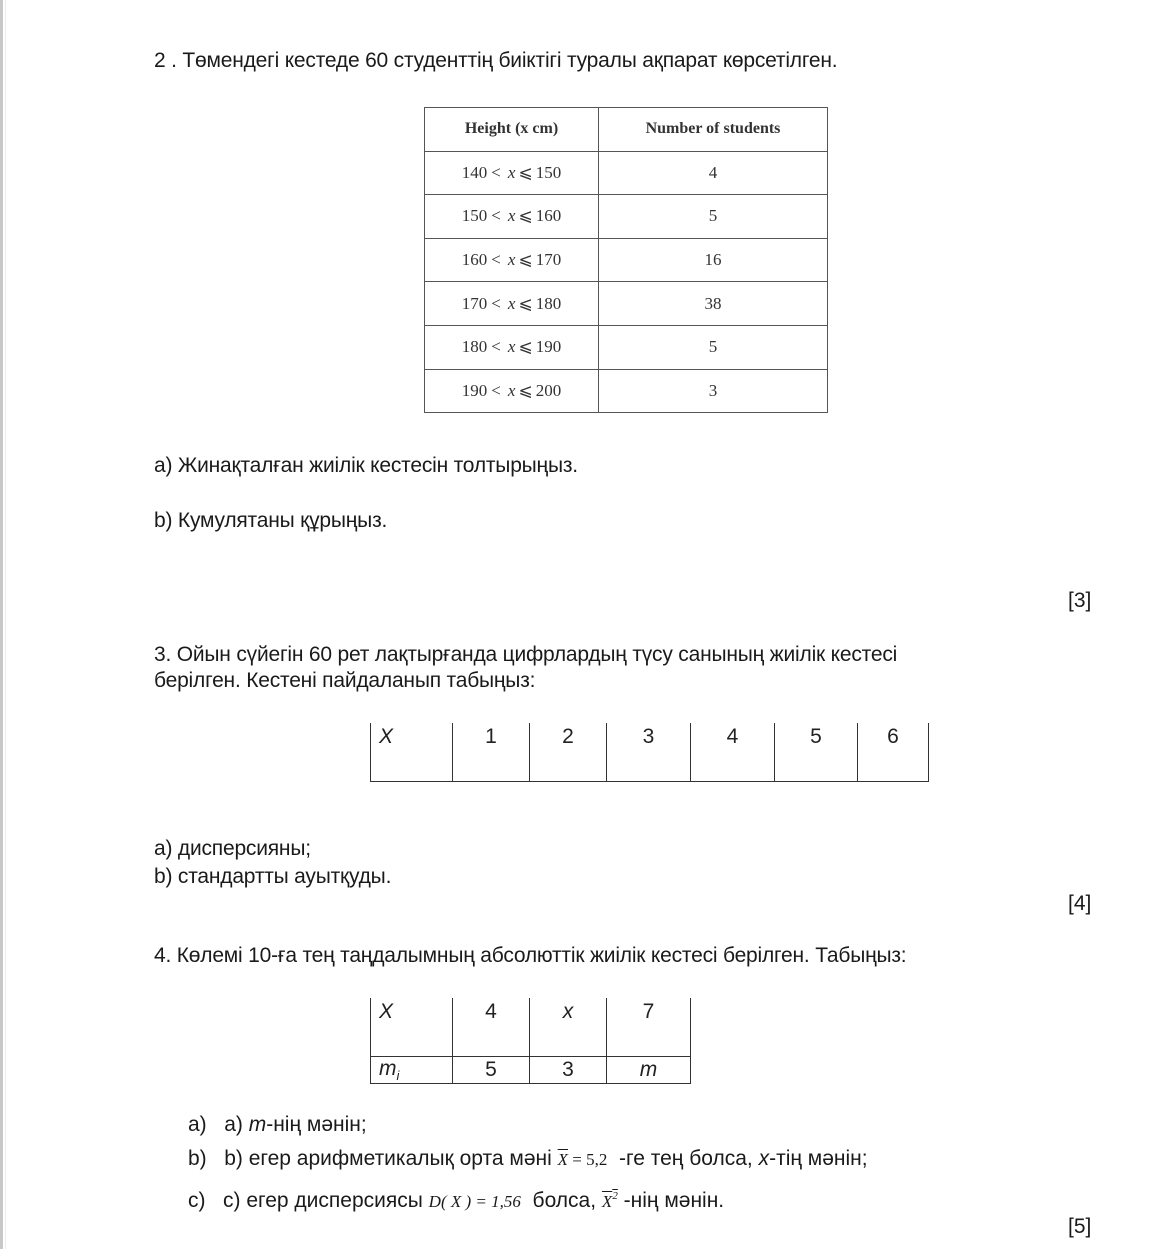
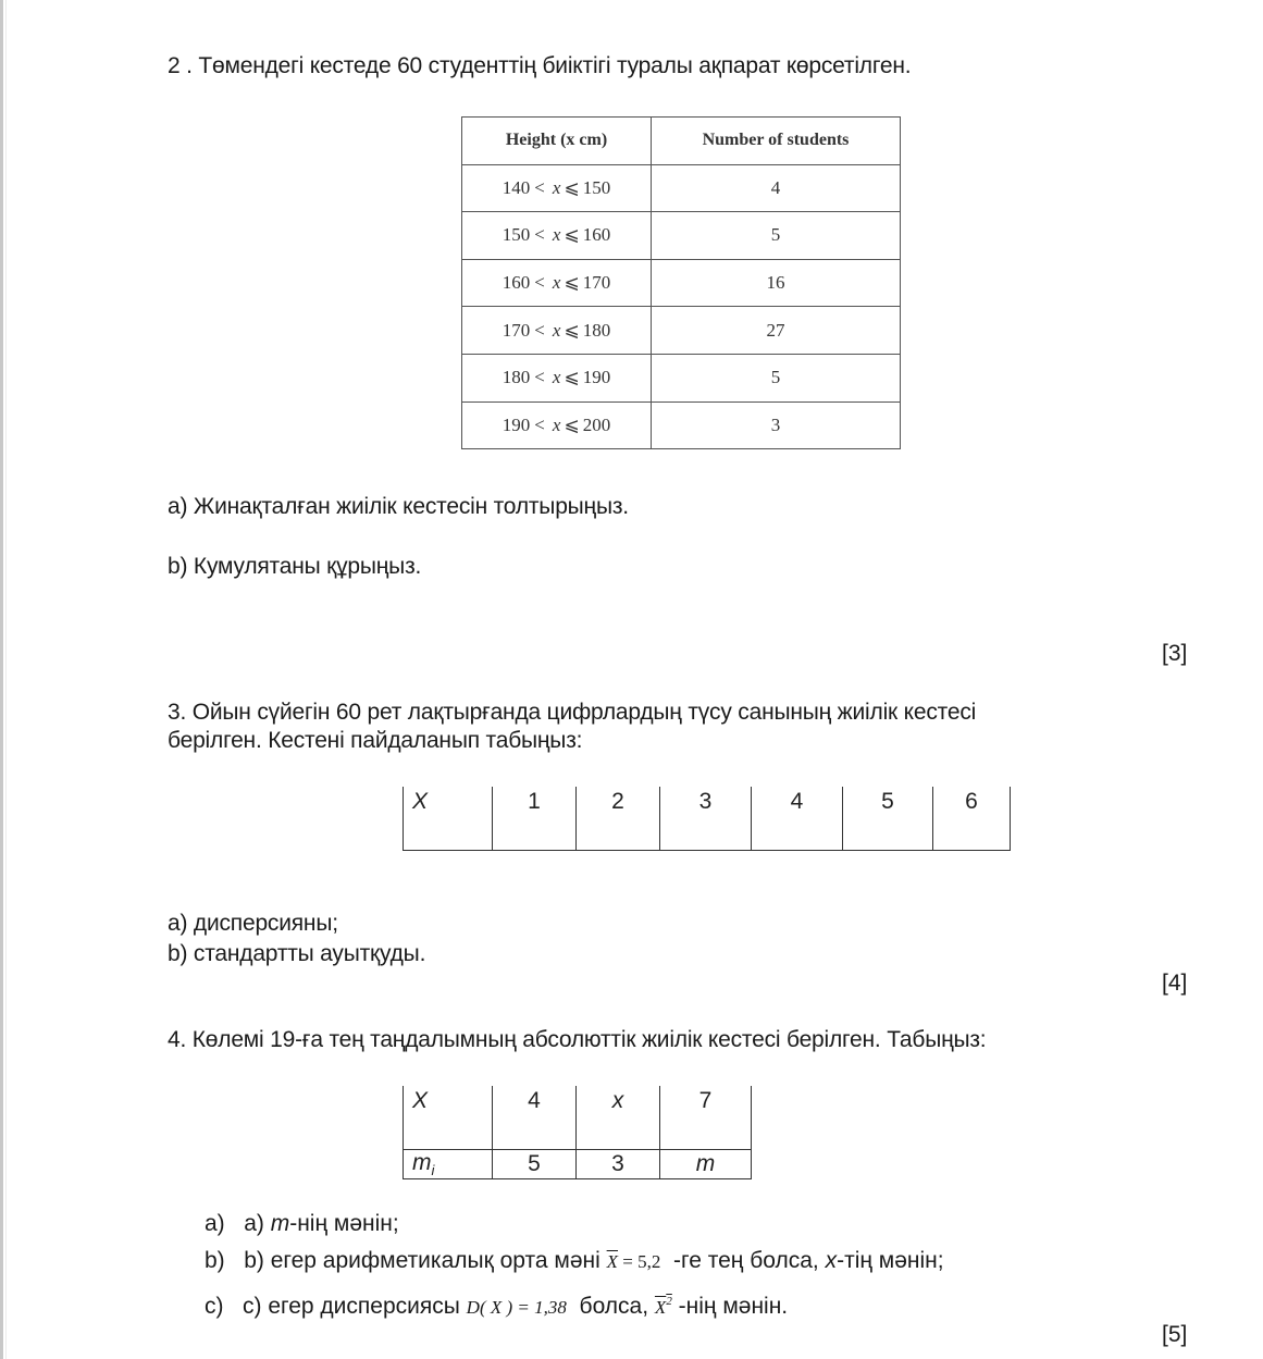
  2 . Төмендегі кестеде 60 студенттің биіктігі туралы ақпарат көрсетілген.
  Height (x cm)	Number of students
  140 < x ⩽ 150	4
  150 < x ⩽ 160	5
  160 < x ⩽ 170	16
- 170 < x ⩽ 180	38
+ 170 < x ⩽ 180	27
  180 < x ⩽ 190	5
  190 < x ⩽ 200	3
  a) Жинақталған жиілік кестесін толтырыңыз.
  b) Кумулятаны құрыңыз.
  [3]
  3. Ойын сүйегін 60 рет лақтырғанда цифрлардың түсу санының жиілік кестесі
  берілген. Кестені пайдаланып табыңыз:
  X	1	2	3	4	5	6
  a) дисперсияны;
  b) стандартты ауытқуды.
  [4]
- 4. Көлемі 10-ға тең таңдалымның абсолюттік жиілік кестесі берілген. Табыңыз:
+ 4. Көлемі 19-ға тең таңдалымның абсолюттік жиілік кестесі берілген. Табыңыз:
  X	4	x	7
  mi	5	3	m
  a) a) m-нің мәнін;
  b) b) егер арифметикалық орта мәні X = 5,2 -ге тең болса, x-тің мәнін;
- c) c) егер дисперсиясы D( X ) = 1,56 болса, X2 -нің мәнін.
+ c) c) егер дисперсиясы D( X ) = 1,38 болса, X2 -нің мәнін.
  [5]
